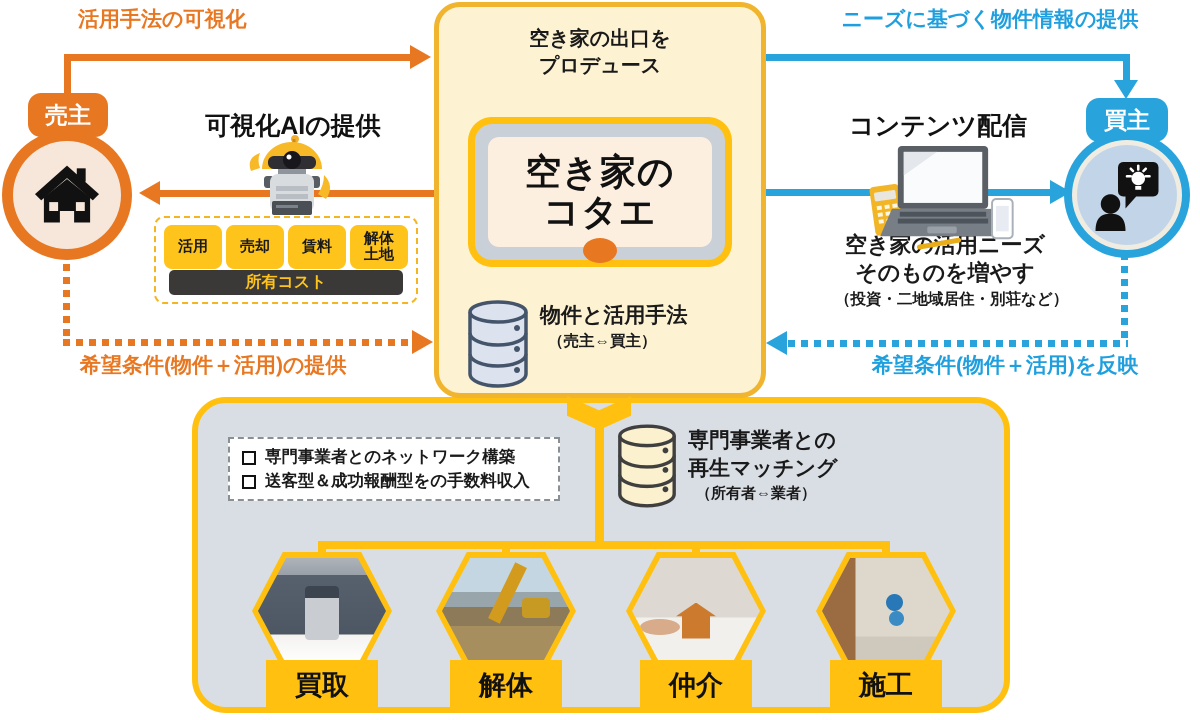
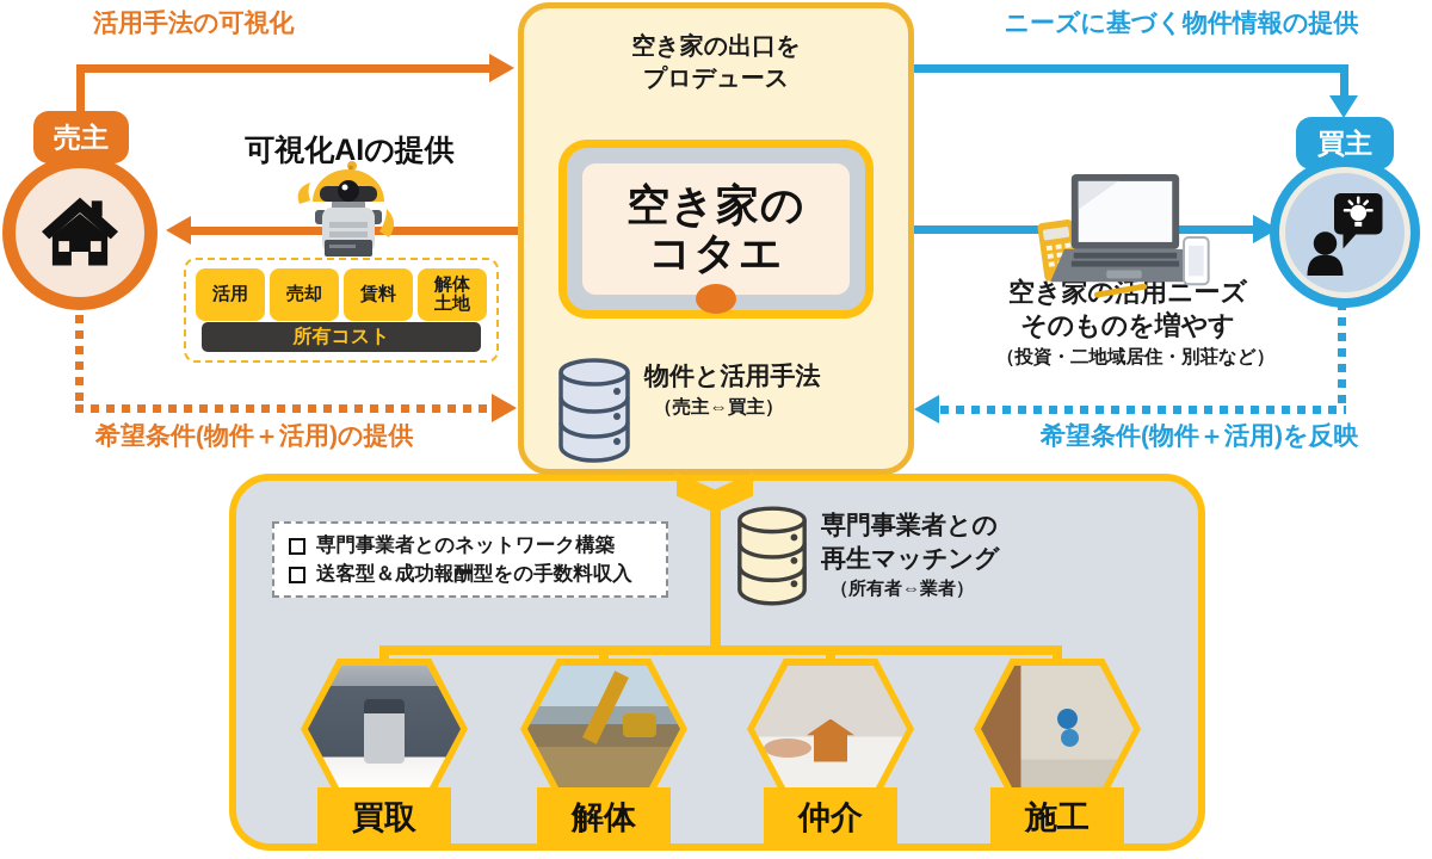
  活用手法の可視化
  売主
  可視化AIの提供
  活用
  売却
  賃料
  解体
  土地
  所有コスト
  希望条件(物件＋活用)の提供
  空き家の出口を
  プロデュース
  空き家の
  コタエ
  物件と活用手法
  （売主⇔買主）
  ニーズに基づく物件情報の提供
  買主
- コンテンツ配信
  空き家用ニーズ
  そのものを増やす
  （投資・二地域居住・別荘など）
  希望条件(物件＋活用)を反映
  専門事業者とのネットワーク構築
  送客型＆成功報酬型をの手数料収入
  専門事業者との
  再生マッチング
  （所有者⇔業者）
  買取
  解体
  仲介
  施工
